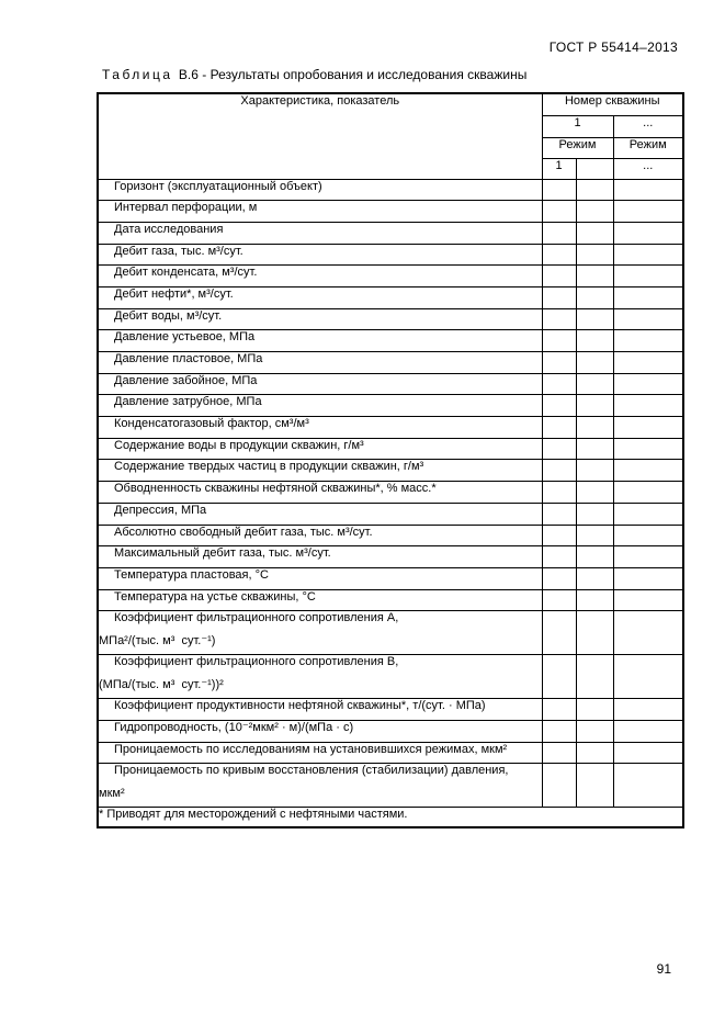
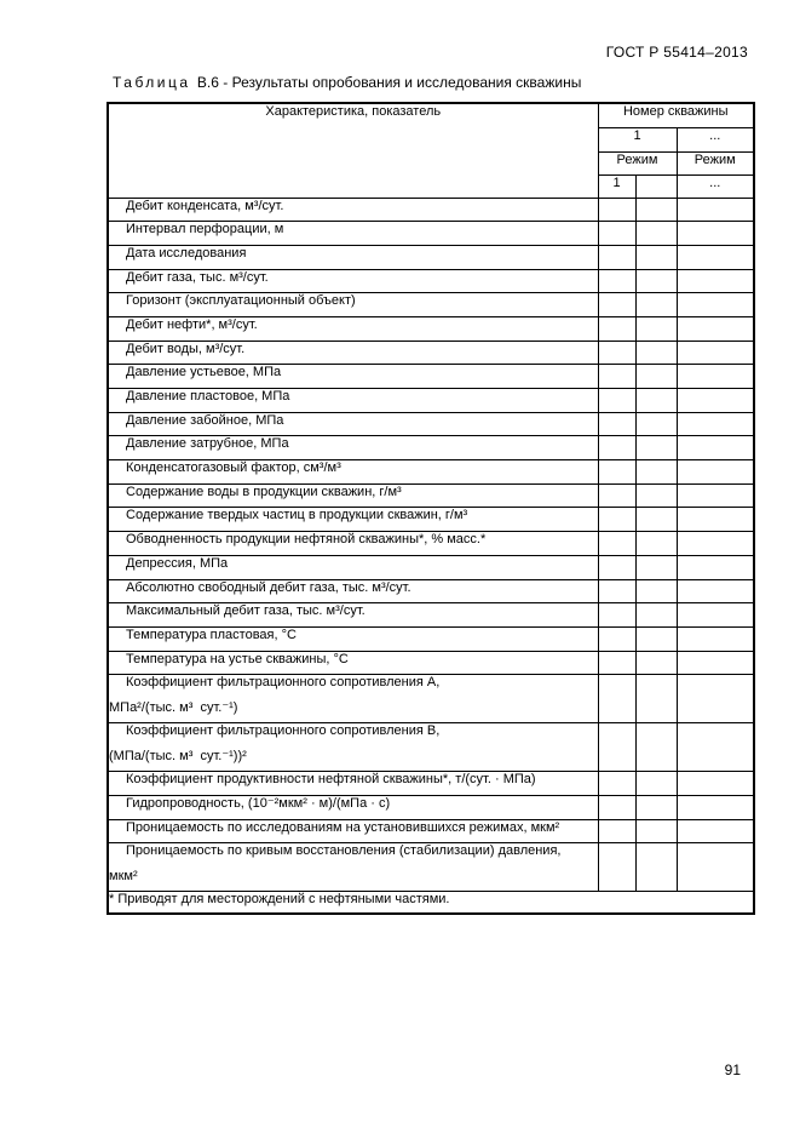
  ГОСТ Р 55414–2013
  Таблица В.6 - Результаты опробования и исследования скважины
  Характеристика, показатель	Номер скважины
  1	...
  Режим	Режим
  1		...
- Горизонт (эксплуатационный объект)
+ Дебит конденсата, м³/сут.
  Интервал перфорации, м
  Дата исследования
  Дебит газа, тыс. м³/сут.
- Дебит конденсата, м³/сут.
+ Горизонт (эксплуатационный объект)
  Дебит нефти*, м³/сут.
  Дебит воды, м³/сут.
  Давление устьевое, МПа
  Давление пластовое, МПа
  Давление забойное, МПа
  Давление затрубное, МПа
  Конденсатогазовый фактор, см³/м³
  Содержание воды в продукции скважин, г/м³
  Содержание твердых частиц в продукции скважин, г/м³
- Обводненность скважины нефтяной скважины*, % масс.*
+ Обводненность продукции нефтяной скважины*, % масс.*
  Депрессия, МПа
  Абсолютно свободный дебит газа, тыс. м³/сут.
  Максимальный дебит газа, тыс. м³/сут.
  Температура пластовая, °С
  Температура на устье скважины, °С
  Коэффициент фильтрационного сопротивления А, МПа²/(тыс. м³ сут.⁻¹)
  Коэффициент фильтрационного сопротивления В, (МПа/(тыс. м³ сут.⁻¹))²
  Коэффициент продуктивности нефтяной скважины*, т/(сут. · МПа)
  Гидропроводность, (10⁻²мкм² · м)/(мПа · с)
  Проницаемость по исследованиям на установившихся режимах, мкм²
  Проницаемость по кривым восстановления (стабилизации) давления, мкм²
  * Приводят для месторождений с нефтяными частями.
  91
